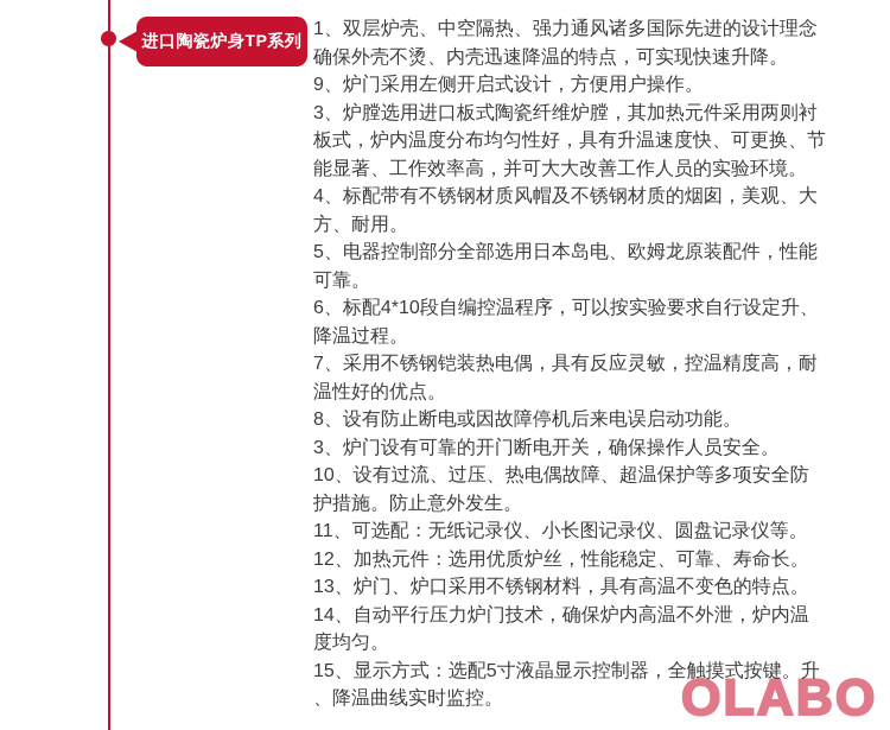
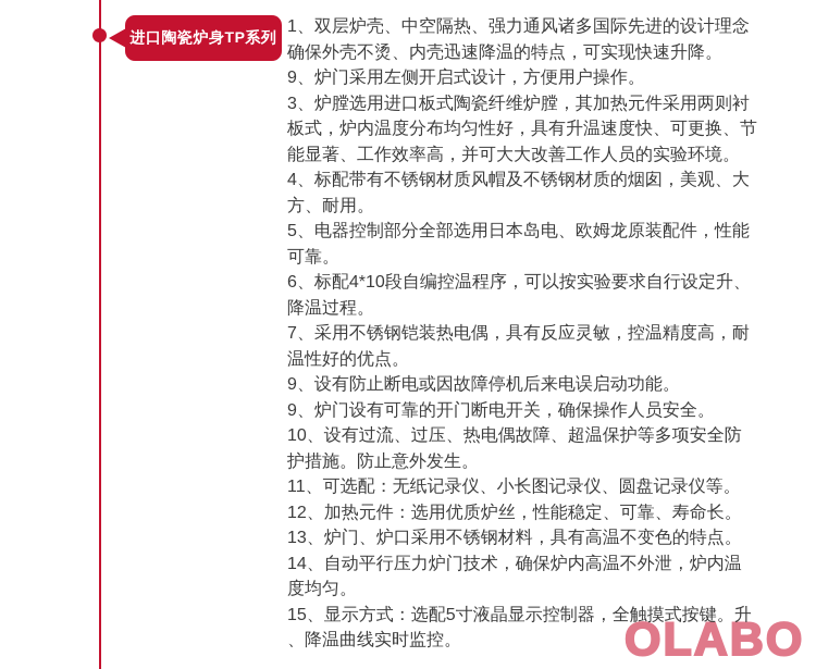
  进口陶瓷炉身TP系列
  1、双层炉壳、中空隔热、强力通风诸多国际先进的设计理念
  确保外壳不烫、内壳迅速降温的特点，可实现快速升降。
  9、炉门采用左侧开启式设计，方便用户操作。
  3、炉膛选用进口板式陶瓷纤维炉膛，其加热元件采用两则衬
  板式，炉内温度分布均匀性好，具有升温速度快、可更换、节
  能显著、工作效率高，并可大大改善工作人员的实验环境。
  4、标配带有不锈钢材质风帽及不锈钢材质的烟囱，美观、大
  方、耐用。
  5、电器控制部分全部选用日本岛电、欧姆龙原装配件，性能
  可靠。
  6、标配4*10段自编控温程序，可以按实验要求自行设定升、
  降温过程。
  7、采用不锈钢铠装热电偶，具有反应灵敏，控温精度高，耐
  温性好的优点。
- 8、设有防止断电或因故障停机后来电误启动功能。
+ 9、设有防止断电或因故障停机后来电误启动功能。
- 3、炉门设有可靠的开门断电开关，确保操作人员安全。
+ 9、炉门设有可靠的开门断电开关，确保操作人员安全。
  10、设有过流、过压、热电偶故障、超温保护等多项安全防
  护措施。防止意外发生。
  11、可选配：无纸记录仪、小长图记录仪、圆盘记录仪等。
  12、加热元件：选用优质炉丝，性能稳定、可靠、寿命长。
  13、炉门、炉口采用不锈钢材料，具有高温不变色的特点。
  14、自动平行压力炉门技术，确保炉内高温不外泄，炉内温
  度均匀。
  15、显示方式：选配5寸液晶显示控制器，全触摸式按键。升
  、降温曲线实时监控。
  OLABO
